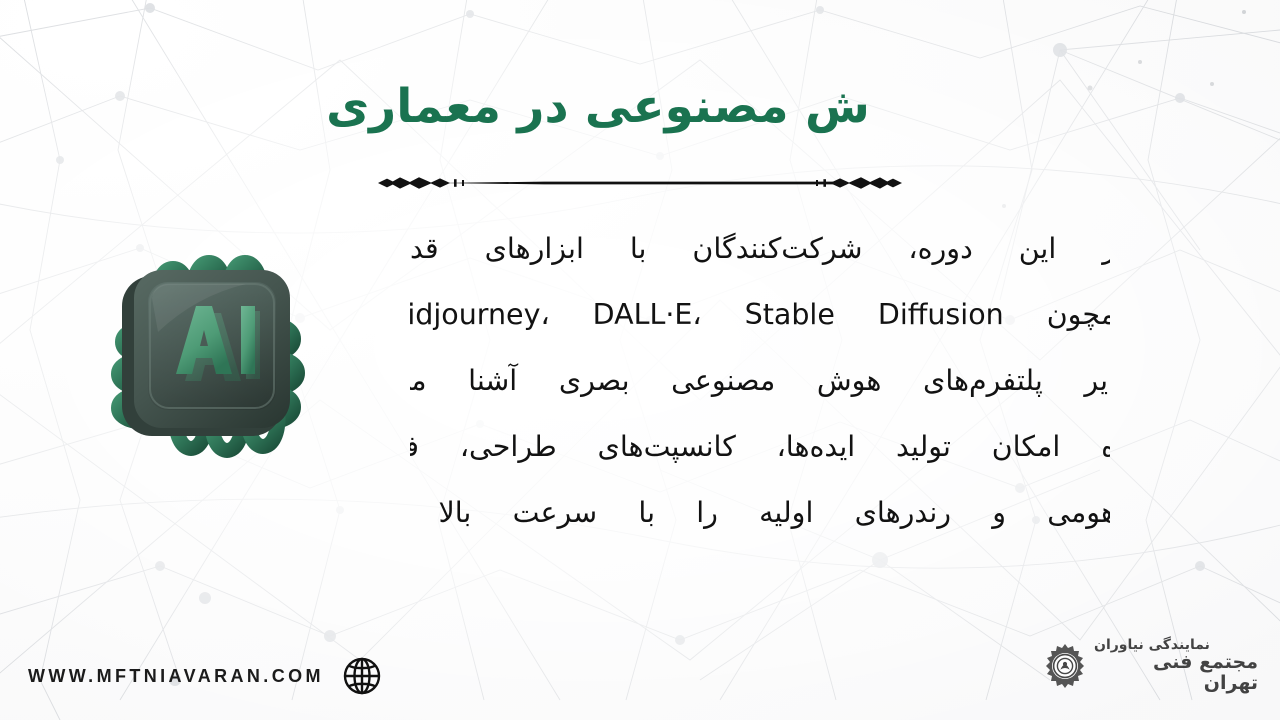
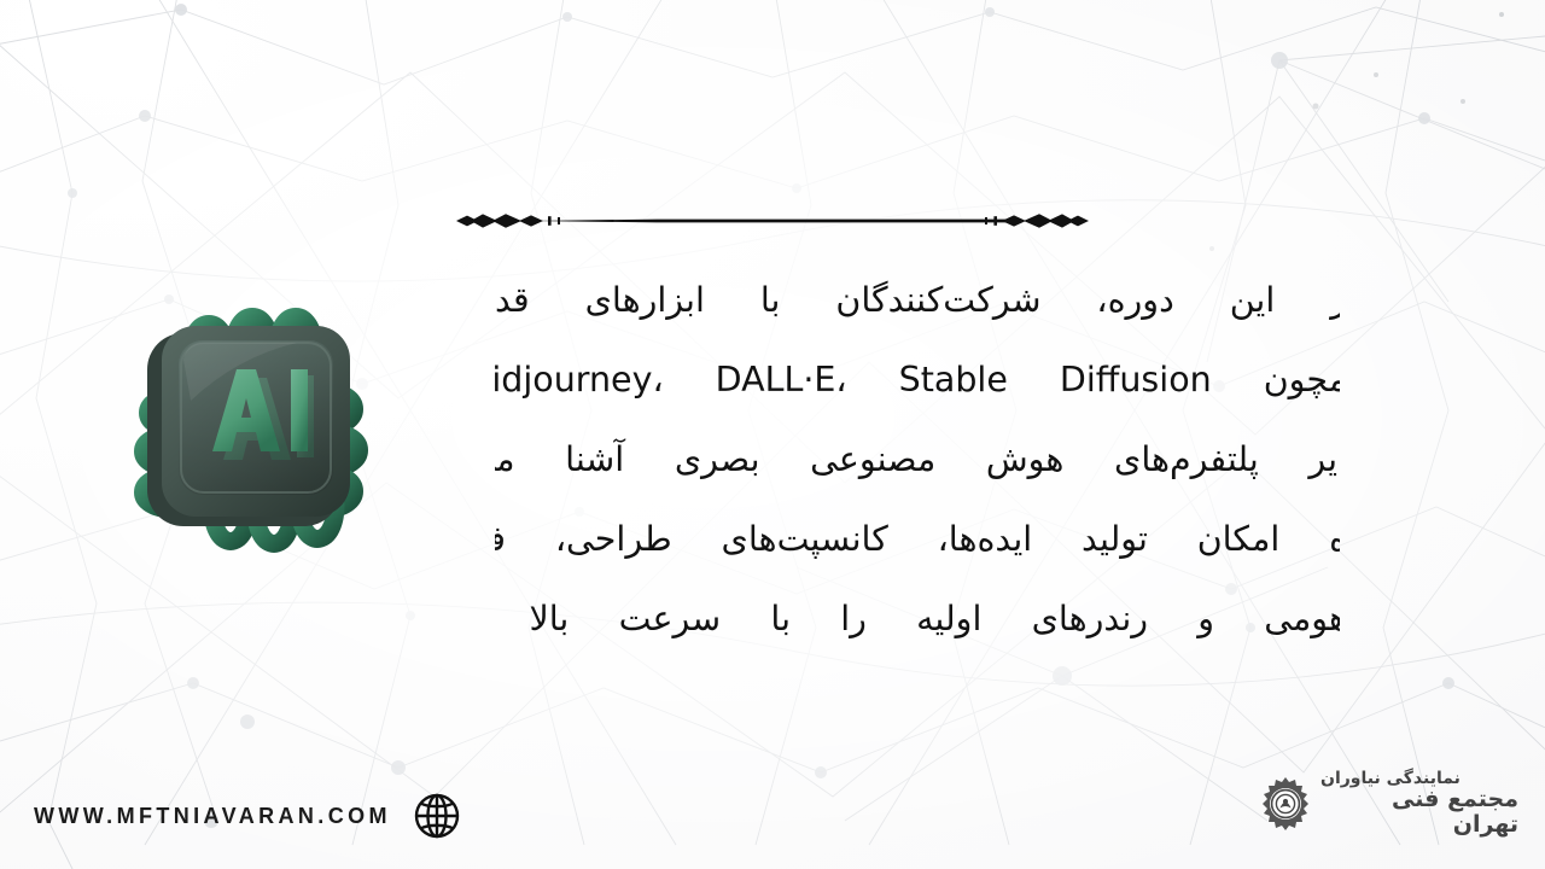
- ش مصنوعی در معماری
  ر این دوره، شرکت‌کنندگان با ابزارهای قد
  مچون idjourney، DALL·E، Stable Diffusion
  یر پلتفرم‌های هوش مصنوعی بصری آشنا م
  ه امکان تولید ایده‌ها، کانسپت‌های طراحی، ف
  هومی و رندرهای اولیه را با سرعت بالا
  WWW.MFTNIAVARAN.COM
  نمایندگی نیاوران
  مجتمع فنی تهران
